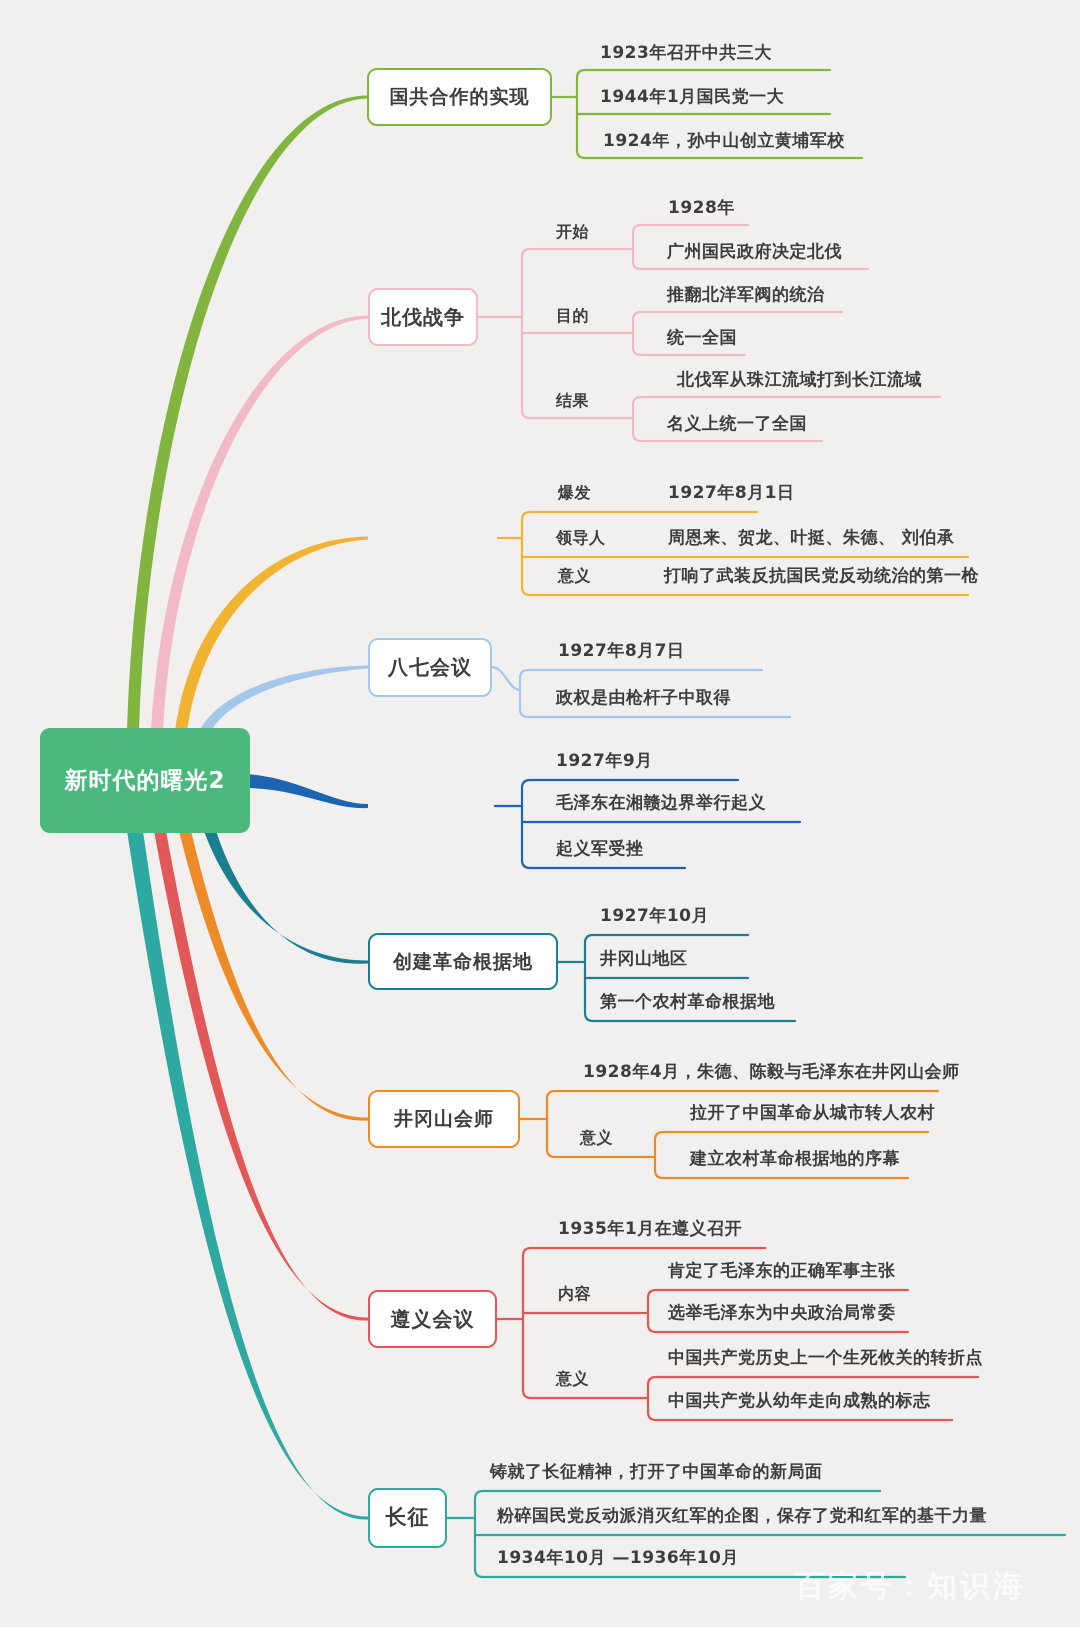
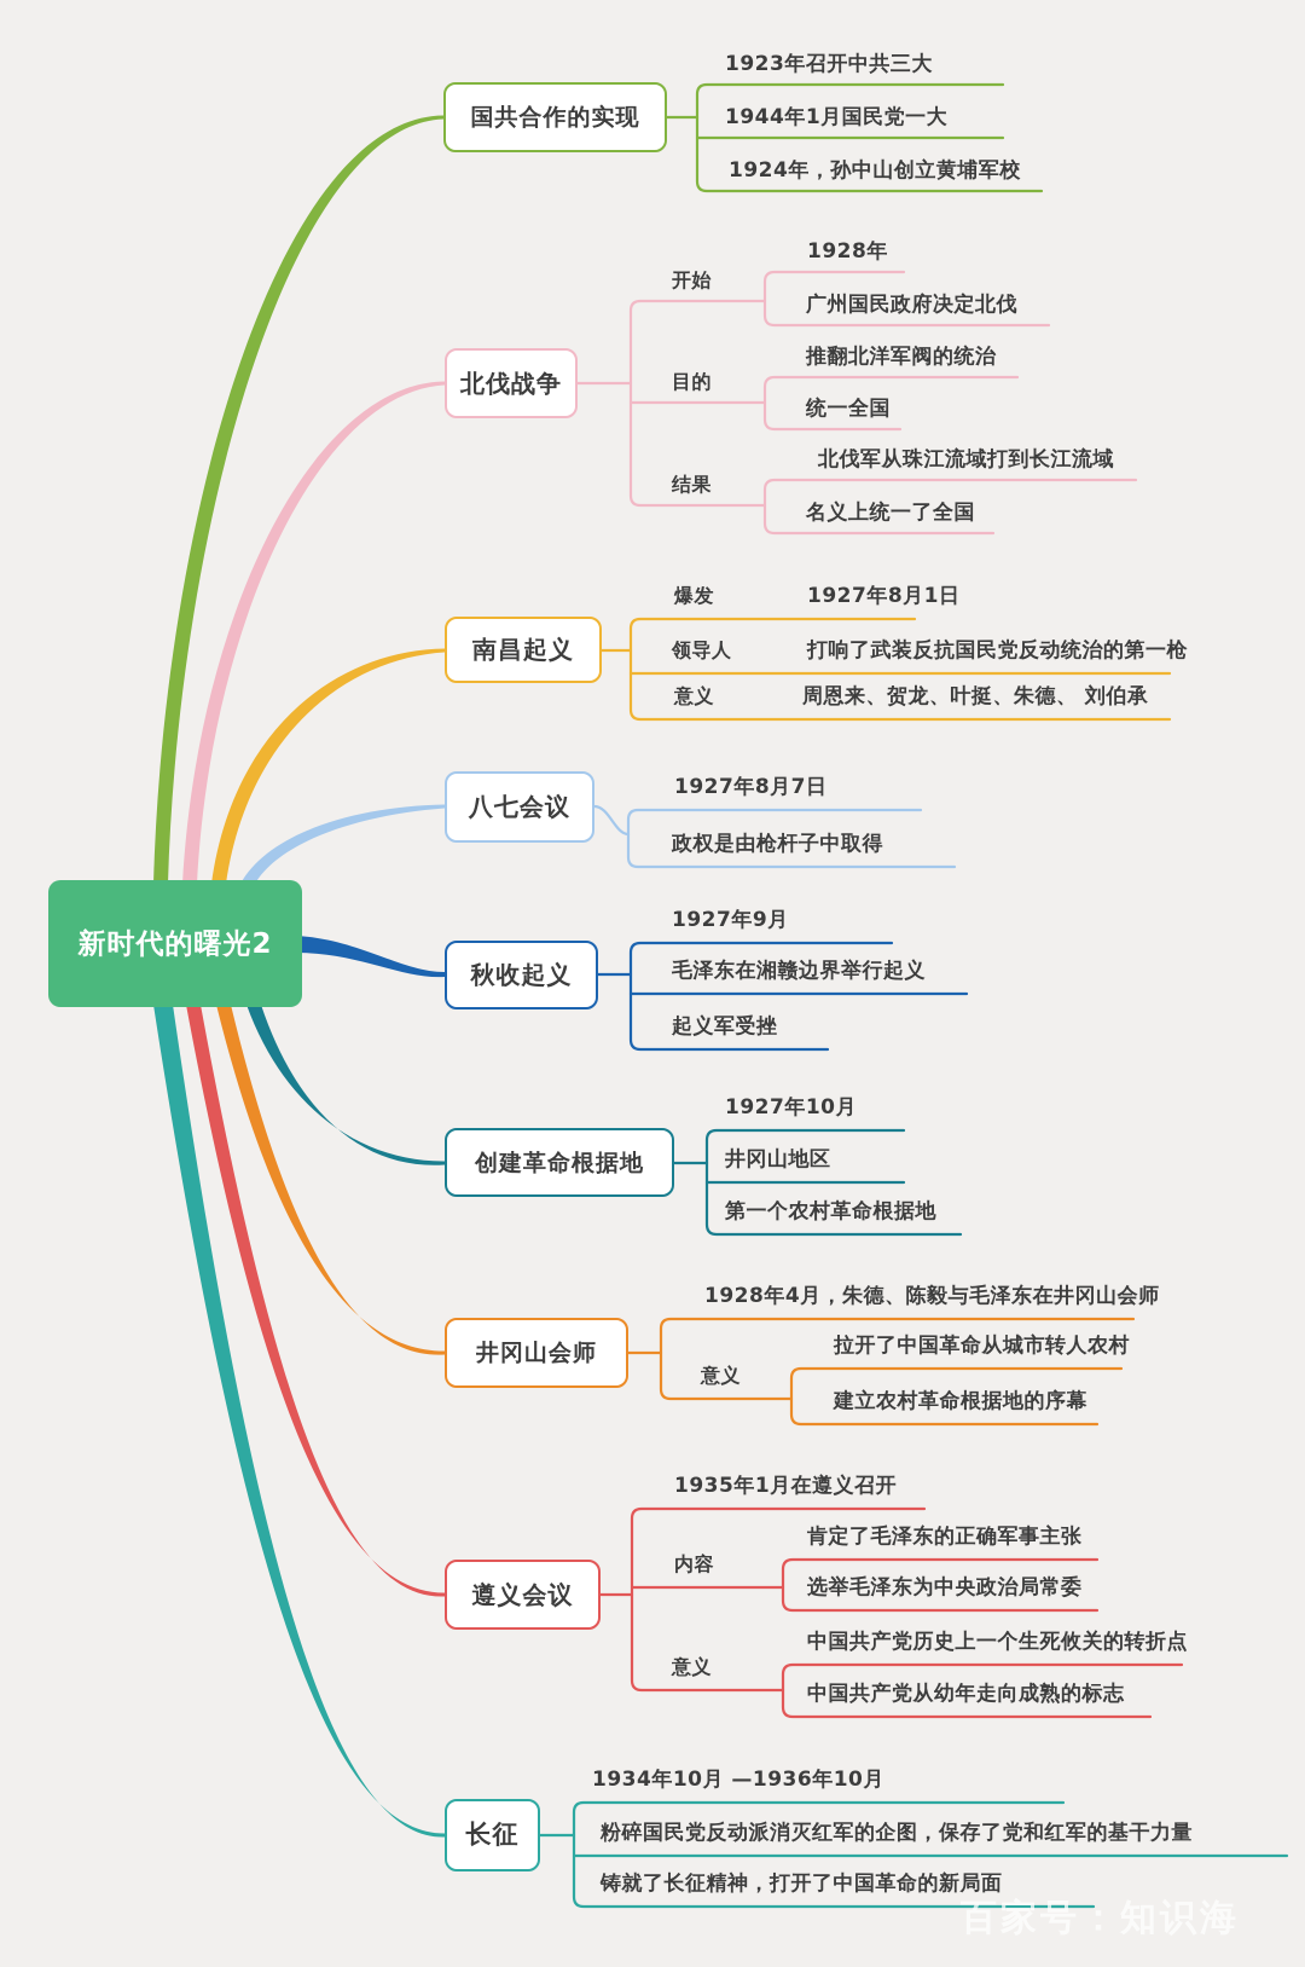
  新时代的曙光2
  国共合作的实现
  1923年召开中共三大
  1944年1月国民党一大
  1924年，孙中山创立黄埔军校
  北伐战争
  开始
  1928年
  广州国民政府决定北伐
  目的
  推翻北洋军阀的统治
  统一全国
  结果
  北伐军从珠江流域打到长江流域
  名义上统一了全国
+ 南昌起义
  爆发
  1927年8月1日
  领导人
- 周恩来、贺龙、叶挺、朱德、 刘伯承
+ 打响了武装反抗国民党反动统治的第一枪
  意义
- 打响了武装反抗国民党反动统治的第一枪
+ 周恩来、贺龙、叶挺、朱德、 刘伯承
  八七会议
  1927年8月7日
  政权是由枪杆子中取得
+ 秋收起义
  1927年9月
  毛泽东在湘赣边界举行起义
  起义军受挫
  创建革命根据地
  1927年10月
  井冈山地区
  第一个农村革命根据地
  井冈山会师
  1928年4月，朱德、陈毅与毛泽东在井冈山会师
  意义
  拉开了中国革命从城市转人农村
  建立农村革命根据地的序幕
  遵义会议
  1935年1月在遵义召开
  内容
  肯定了毛泽东的正确军事主张
  选举毛泽东为中央政治局常委
  意义
  中国共产党历史上一个生死攸关的转折点
  中国共产党从幼年走向成熟的标志
  长征
- 铸就了长征精神，打开了中国革命的新局面
+ 1934年10月 —1936年10月
  粉碎国民党反动派消灭红军的企图，保存了党和红军的基干力量
- 1934年10月 —1936年10月
+ 铸就了长征精神，打开了中国革命的新局面
  百家号：知识海
